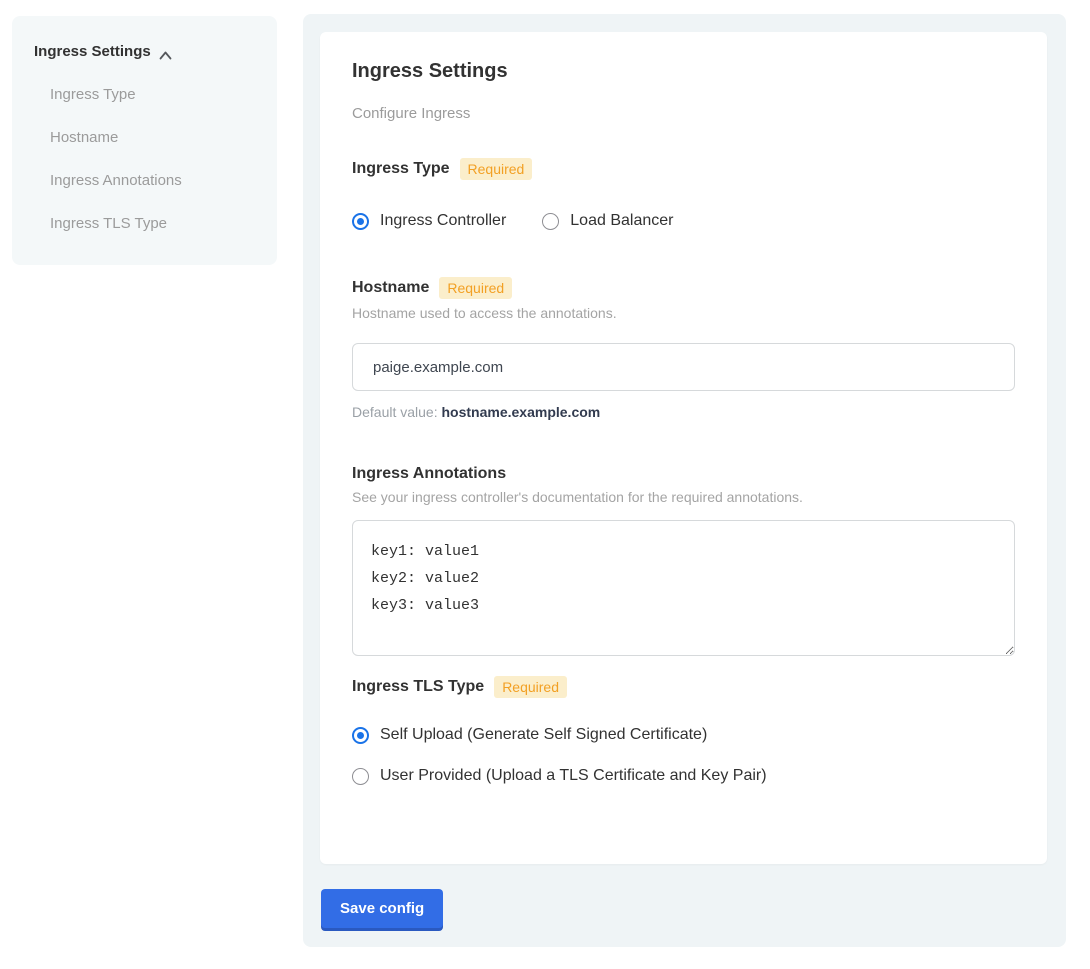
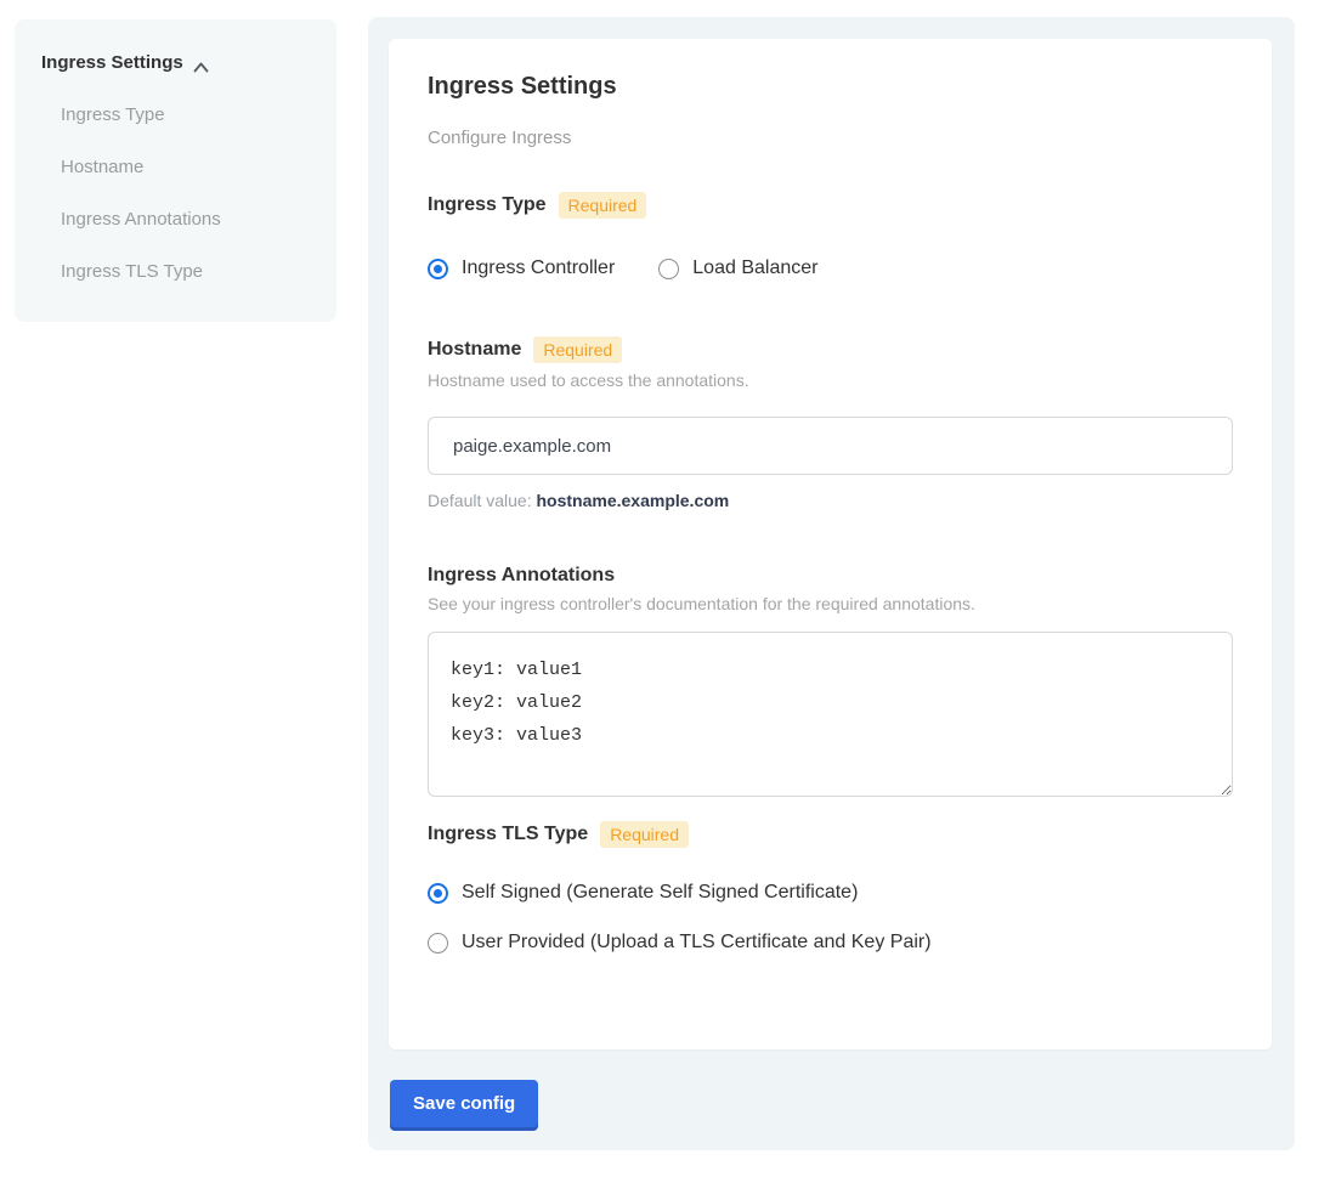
  Ingress Settings
  Ingress Type
  Hostname
  Ingress Annotations
  Ingress TLS Type
  Ingress Settings
  Configure Ingress
  Ingress Type
  Required
  Ingress Controller
  Load Balancer
  Hostname
  Required
  Hostname used to access the annotations.
  paige.example.com
  Default value: hostname.example.com
  Ingress Annotations
  See your ingress controller's documentation for the required annotations.
  key1: value1
  key2: value2
  key3: value3
  Ingress TLS Type
  Required
- Self Upload (Generate Self Signed Certificate)
+ Self Signed (Generate Self Signed Certificate)
  User Provided (Upload a TLS Certificate and Key Pair)
  Save config
